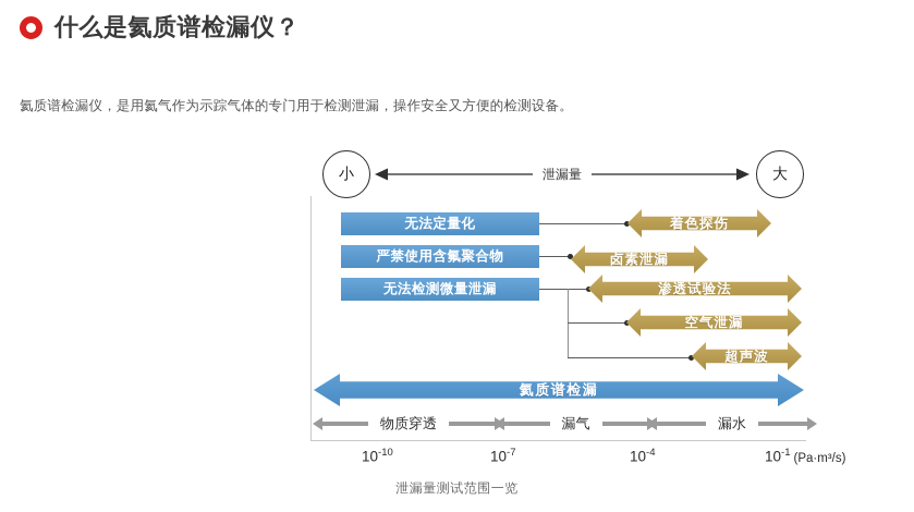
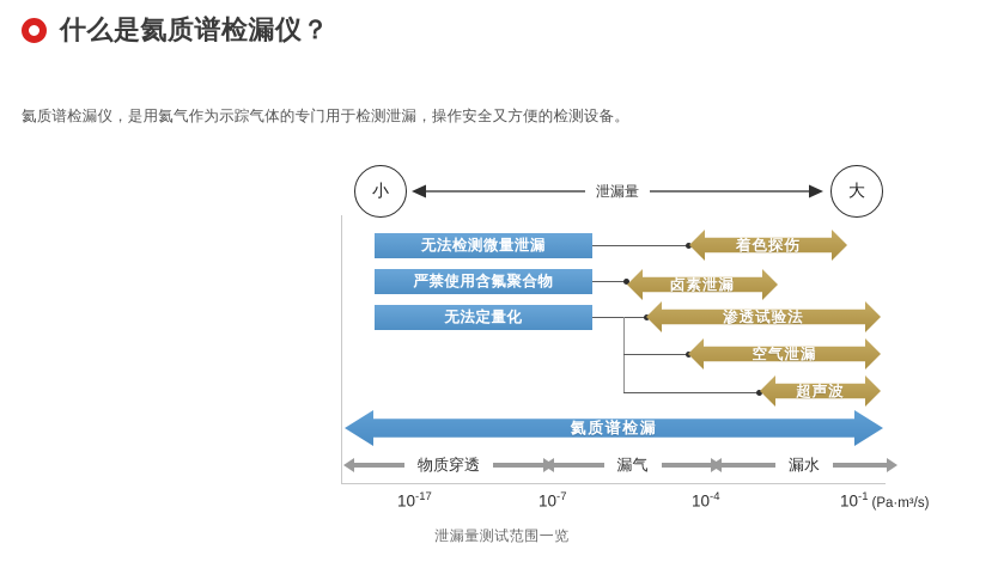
  什么是氦质谱检漏仪？
  氦质谱检漏仪，是用氦气作为示踪气体的专门用于检测泄漏，操作安全又方便的检测设备。
  小
  大
  泄漏量
- 无法定量化
+ 无法检测微量泄漏
  严禁使用含氟聚合物
- 无法检测微量泄漏
+ 无法定量化
  着色探伤
  卤素泄漏
  渗透试验法
  空气泄漏
  超声波
  氦质谱检漏
  物质穿透
  漏气
  漏水
- 10-10
+ 10-17
  10-7
  10-4
  10-1 (Pa·m³/s)
  泄漏量测试范围一览
